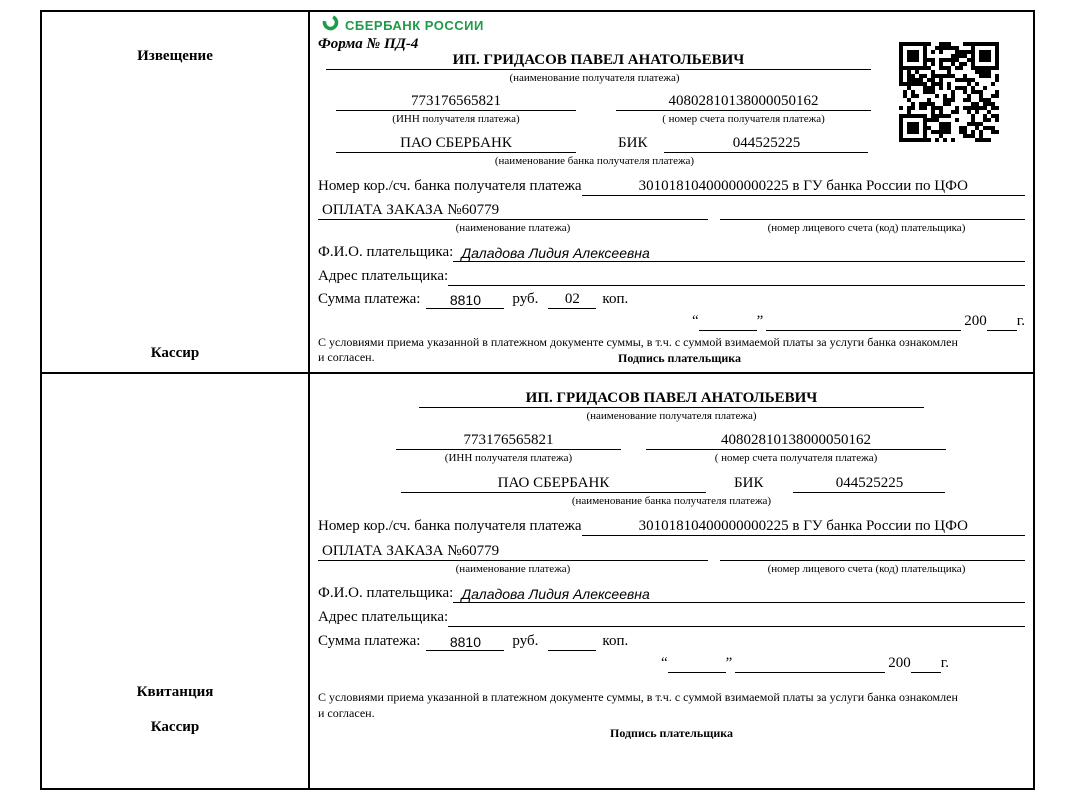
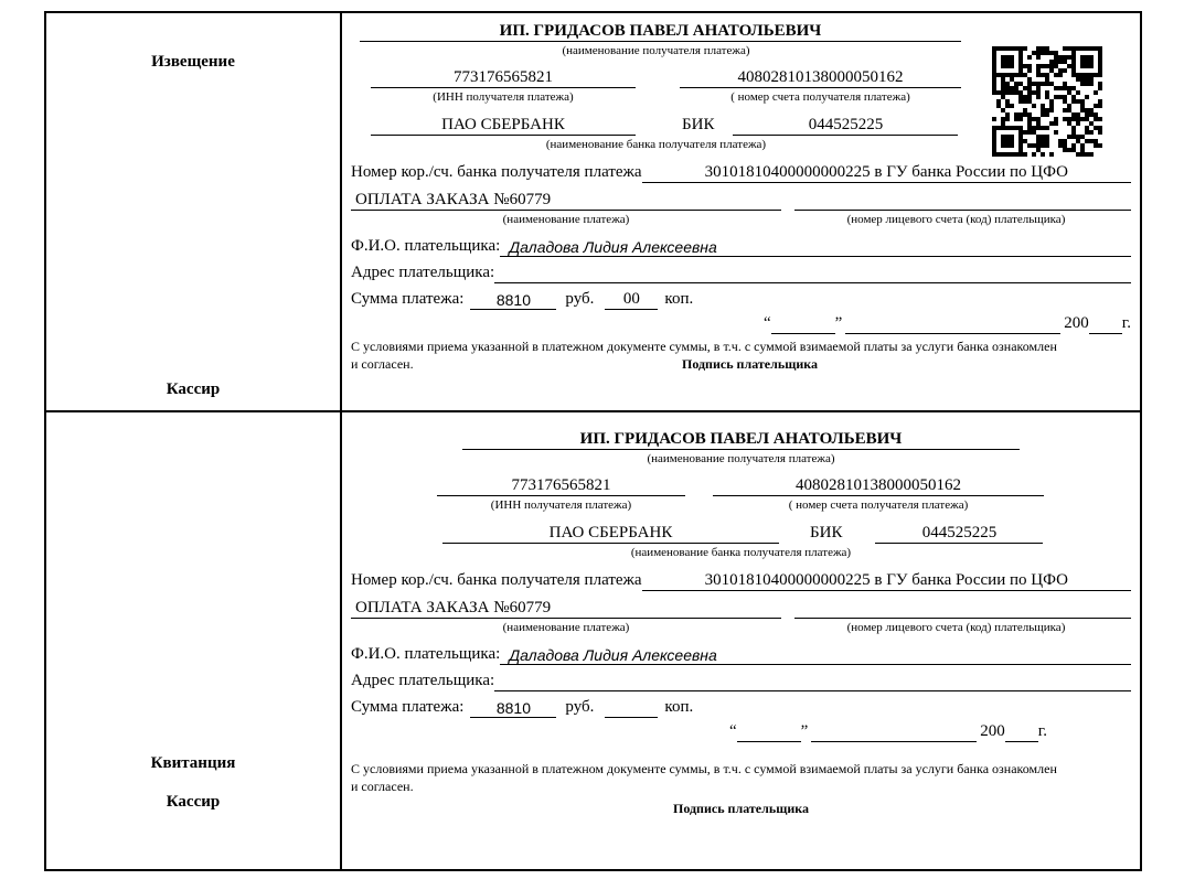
  Извещение
  Кассир
- СБЕРБАНК РОССИИ
- Форма № ПД-4
  ИП. ГРИДАСОВ ПАВЕЛ АНАТОЛЬЕВИЧ
  (наименование получателя платежа)
  773176565821
  40802810138000050162
  (ИНН получателя платежа)
  ( номер счета получателя платежа)
  ПАО СБЕРБАНК
  БИК
  044525225
  (наименование банка получателя платежа)
  Номер кор./сч. банка получателя платежа
  30101810400000000225 в ГУ банка России по ЦФО
  ОПЛАТА ЗАКАЗА №60779
  (наименование платежа)
  (номер лицевого счета (код) плательщика)
  Ф.И.О. плательщика:
  Даладова Лидия Алексеевна
  Адрес плательщика:
  Сумма платежа:
  8810
  руб.
- 02
+ 00
  коп.
  “
  ”
  200
  г.
  С условиями приема указанной в платежном документе суммы, в т.ч. с суммой взимаемой платы за услуги банка ознакомлен и согласен.
  Подпись плательщика
  Квитанция
  Кассир
  ИП. ГРИДАСОВ ПАВЕЛ АНАТОЛЬЕВИЧ
  (наименование получателя платежа)
  773176565821
  40802810138000050162
  (ИНН получателя платежа)
  ( номер счета получателя платежа)
  ПАО СБЕРБАНК
  БИК
  044525225
  (наименование банка получателя платежа)
  Номер кор./сч. банка получателя платежа
  30101810400000000225 в ГУ банка России по ЦФО
  ОПЛАТА ЗАКАЗА №60779
  (наименование платежа)
  (номер лицевого счета (код) плательщика)
  Ф.И.О. плательщика:
  Даладова Лидия Алексеевна
  Адрес плательщика:
  Сумма платежа:
  8810
  руб.
  коп.
  “
  ”
  200
  г.
  С условиями приема указанной в платежном документе суммы, в т.ч. с суммой взимаемой платы за услуги банка ознакомлен и согласен.
  Подпись плательщика
